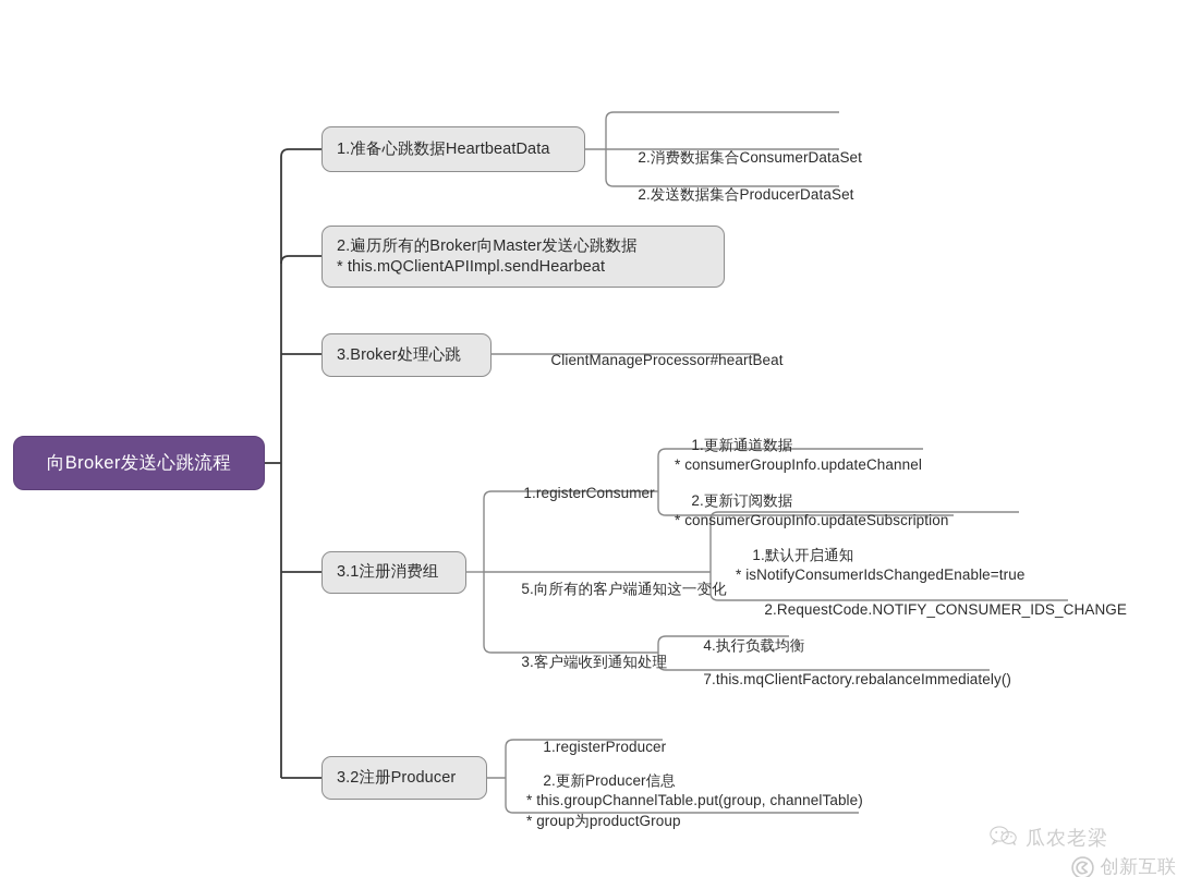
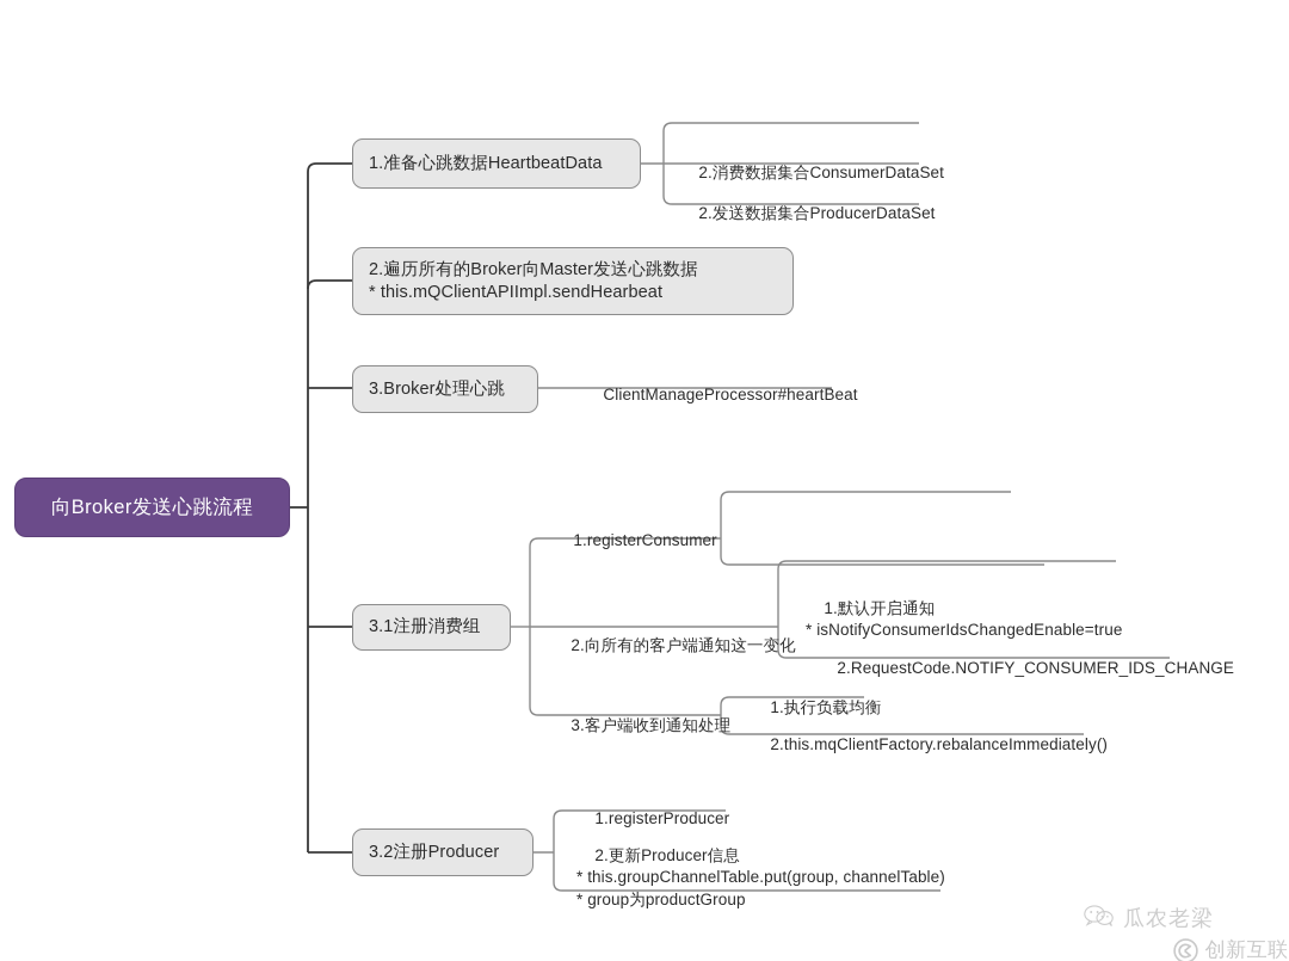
  向Broker发送心跳流程
  1.准备心跳数据HeartbeatData
  2.消费数据集合ConsumerDataSet
  2.发送数据集合ProducerDataSet
  2.遍历所有的Broker向Master发送心跳数据
  * this.mQClientAPIImpl.sendHearbeat
  3.Broker处理心跳
  ClientManageProcessor#heartBeat
  3.1注册消费组
  1.registerConsumer
- 1.更新通道数据
- * consumerGroupInfo.updateChannel
- 2.更新订阅数据
- * consumerGroupInfo.updateSubscription
- 5.向所有的客户端通知这一变化
+ 2.向所有的客户端通知这一变化
  1.默认开启通知
  * isNotifyConsumerIdsChangedEnable=true
  2.RequestCode.NOTIFY_CONSUMER_IDS_CHANGE
  3.客户端收到通知处理
- 4.执行负载均衡
+ 1.执行负载均衡
- 7.this.mqClientFactory.rebalanceImmediately()
+ 2.this.mqClientFactory.rebalanceImmediately()
  3.2注册Producer
  1.registerProducer
  2.更新Producer信息
  * this.groupChannelTable.put(group, channelTable)
  * group为productGroup
  瓜农老梁
  创新互联
